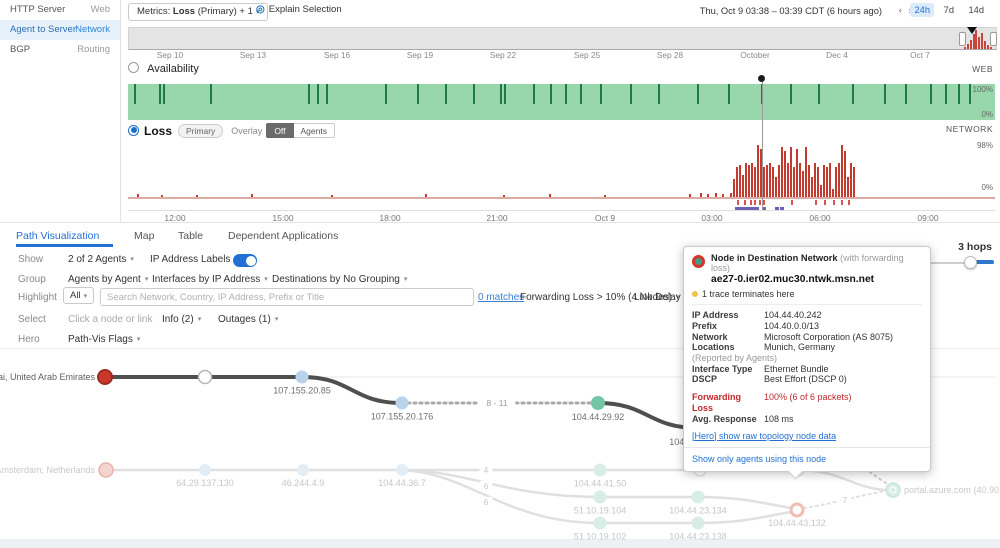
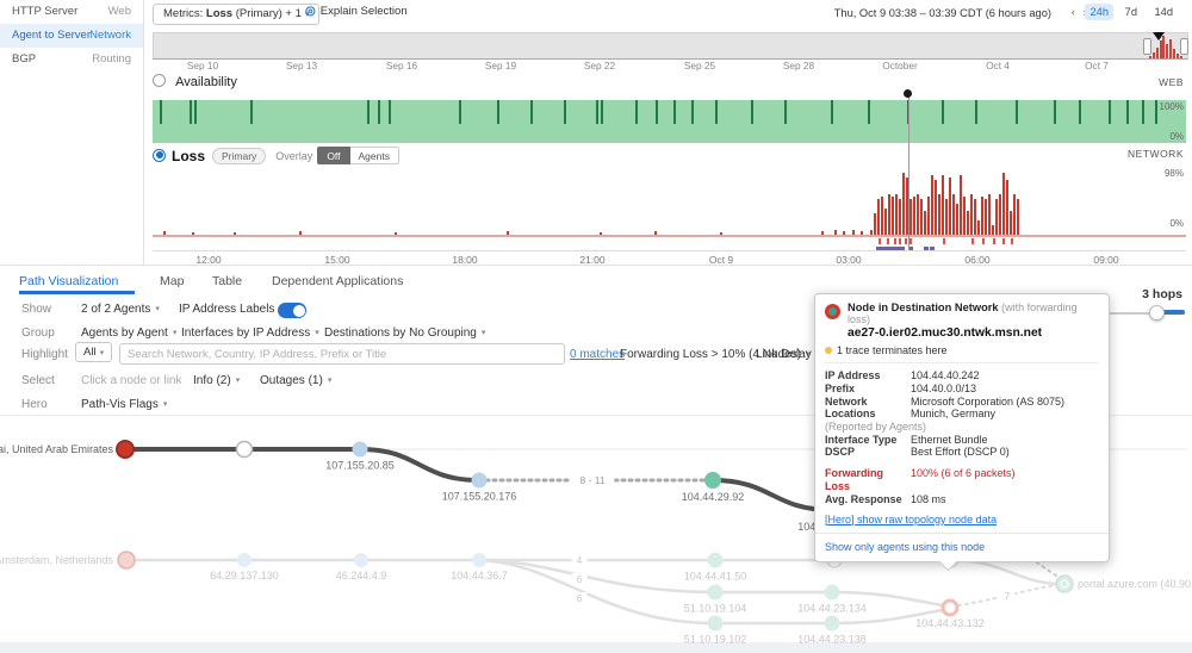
  HTTP Server
  Web
  Agent to Server
  Network
  BGP
  Routing
  Metrics: Loss (Primary) + 1
  ◎ Explain Selection
  Thu, Oct 9 03:38 – 03:39 CDT (6 hours ago)
  24h
  7d
  14d
  Sep 10
  Sep 13
  Sep 16
  Sep 19
  Sep 22
  Sep 25
  Sep 28
  October
- Dec 4
+ Oct 4
  Oct 7
  Availability
  WEB
  100%
  0%
  Loss Primary Overlay Off Agents
  NETWORK
  98%
  0%
  12:00
  15:00
  18:00
  21:00
  Oct 9
  03:00
  06:00
  09:00
  Path Visualization
  Map
  Table
  Dependent Applications
  Show
  2 of 2 Agents
  IP Address Labels
  Group
  Agents by Agent
  Interfaces by IP Address
  Destinations by No Grouping
  Highlight
  All
  Search Network, Country, IP Address, Prefix or Title
  0 matches
  Forwarding Loss > 10% (4 Nodes)
  Select
  Click a node or link
  Info (2)
  Outages (1)
  Hero
  Path-Vis Flags
  3 hops
  ai, United Arab Emirates
  msterdam, Netherlands
  8 - 11
  4
  6
  6
  7
  portal.azure.com (40.90
  107.155.20.85
  107.155.20.176
  104.44.29.92
  64.29.137.130
  46.244.4.9
  104.44.36.7
  104.44.41.50
  51.10.19.104
  104.44.23.134
  51.10.19.102
  104.44.23.138
  104.44.43.132
  Node in Destination Network (with forwarding loss)
  ae27-0.ier02.muc30.ntwk.msn.net
  1 trace terminates here
  IP Address
  104.44.40.242
  Prefix
  104.40.0.0/13
  Network
  Microsoft Corporation (AS 8075)
  Locations
  Munich, Germany
  (Reported by Agents)
  Interface Type
  Ethernet Bundle
  DSCP
  Best Effort (DSCP 0)
  Forwarding Loss
  100% (6 of 6 packets)
  Avg. Response
  108 ms
  [Hero] show raw topology node data
  Show only agents using this node
